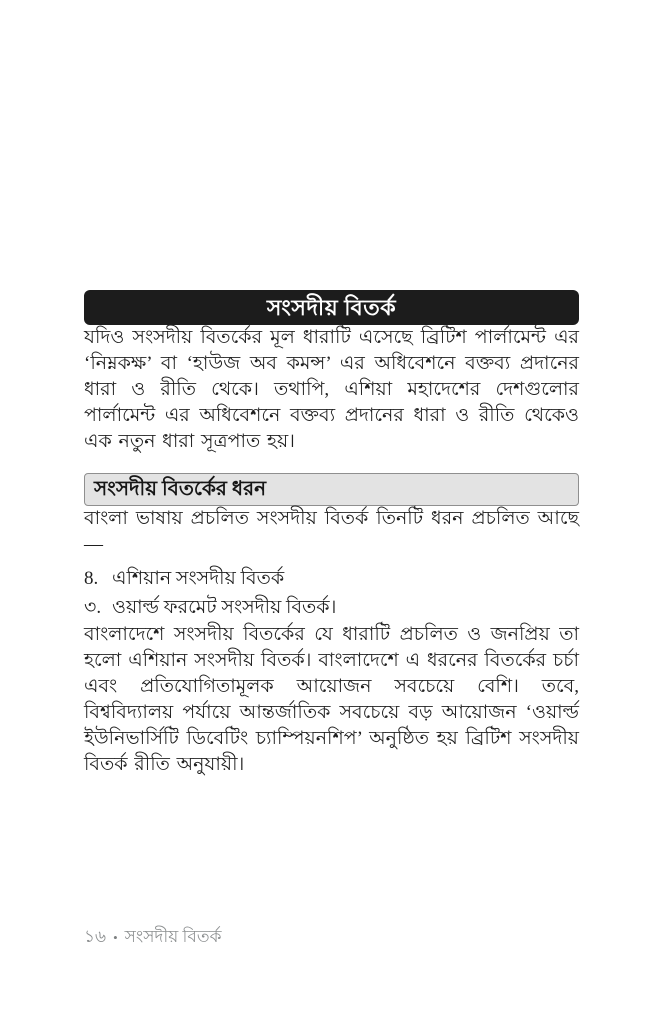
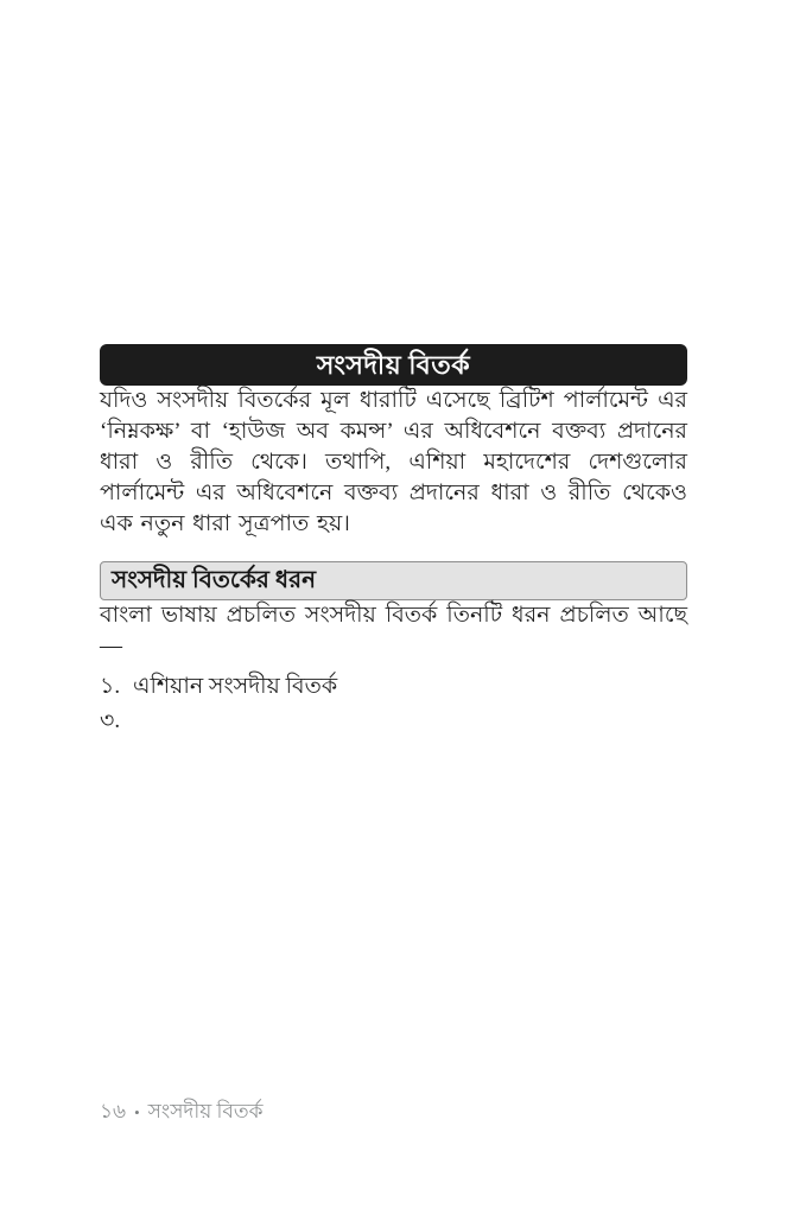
  সংসদীয় বিতর্ক
  যদিও সংসদীয় বিতর্কের মূল ধারাটি এসেছে ব্রিটিশ পার্লামেন্ট এর ‘নিম্নকক্ষ’ বা ‘হাউজ অব কমন্স’ এর অধিবেশনে বক্তব্য প্রদানের ধারা ও রীতি থেকে। তথাপি, এশিয়া মহাদেশের দেশগুলোর পার্লামেন্ট এর অধিবেশনে বক্তব্য প্রদানের ধারা ও রীতি থেকেও এক নতুন ধারা সূত্রপাত হয়।
  সংসদীয় বিতর্কের ধরন
  বাংলা ভাষায় প্রচলিত সংসদীয় বিতর্ক তিনটি ধরন প্রচলিত আছে—
- 8.
+ ১.
  এশিয়ান সংসদীয় বিতর্ক
  ৩.
- ওয়ার্ল্ড ফরমেট সংসদীয় বিতর্ক।
- বাংলাদেশে সংসদীয় বিতর্কের যে ধারাটি প্রচলিত ও জনপ্রিয় তা হলো এশিয়ান সংসদীয় বিতর্ক। বাংলাদেশে এ ধরনের বিতর্কের চর্চা এবং প্রতিযোগিতামূলক আয়োজন সবচেয়ে বেশি। তবে, বিশ্ববিদ্যালয় পর্যায়ে আন্তর্জাতিক সবচেয়ে বড় আয়োজন ‘ওয়ার্ল্ড ইউনিভার্সিটি ডিবেটিং চ্যাম্পিয়নশিপ’ অনুষ্ঠিত হয় ব্রিটিশ সংসদীয় বিতর্ক রীতি অনুযায়ী।
  ১৬
  •
  সংসদীয় বিতর্ক
